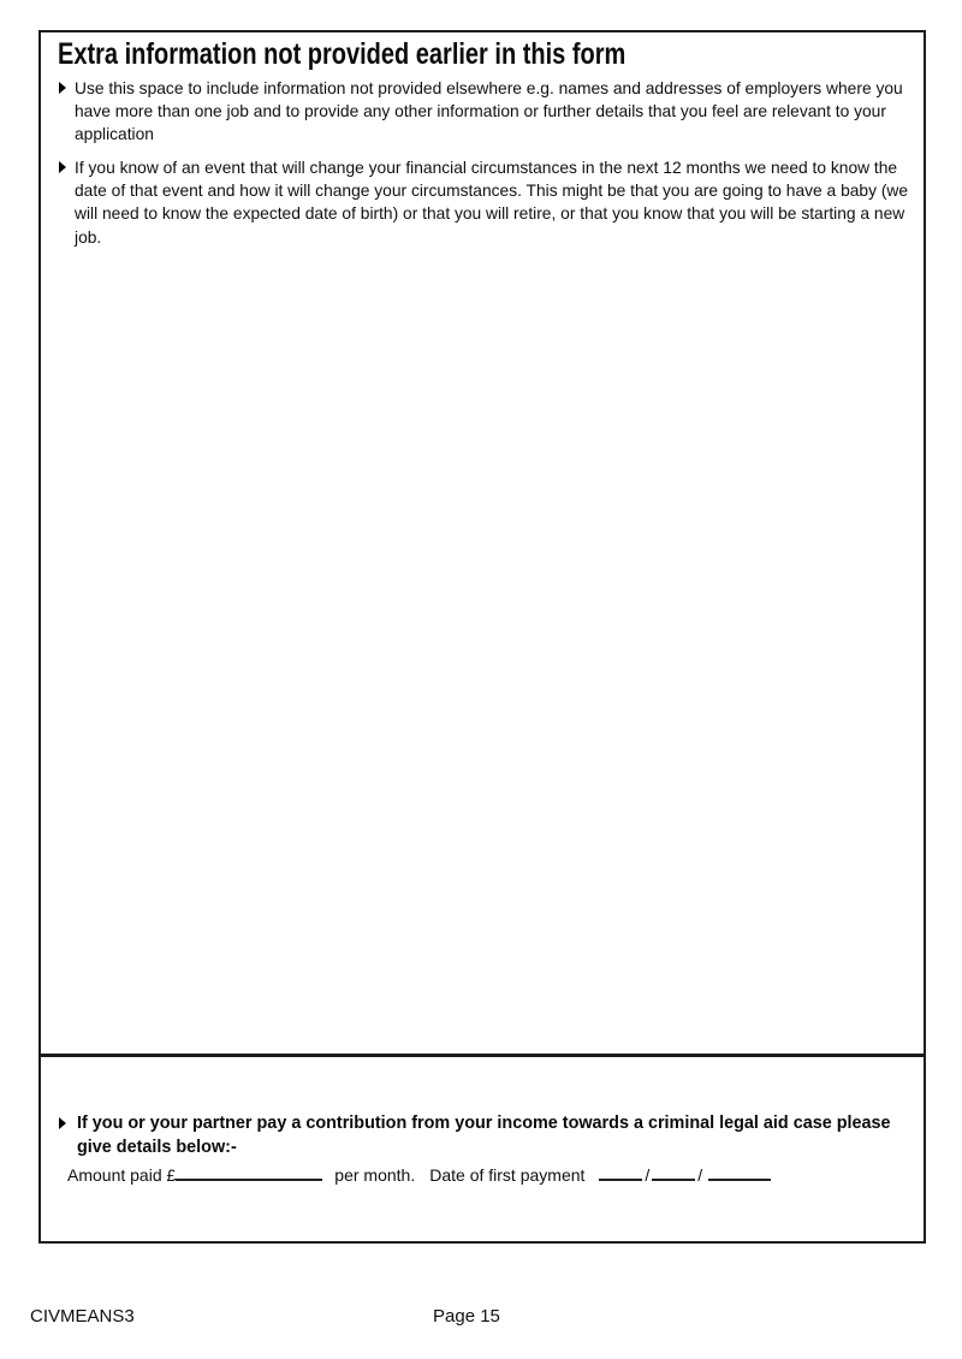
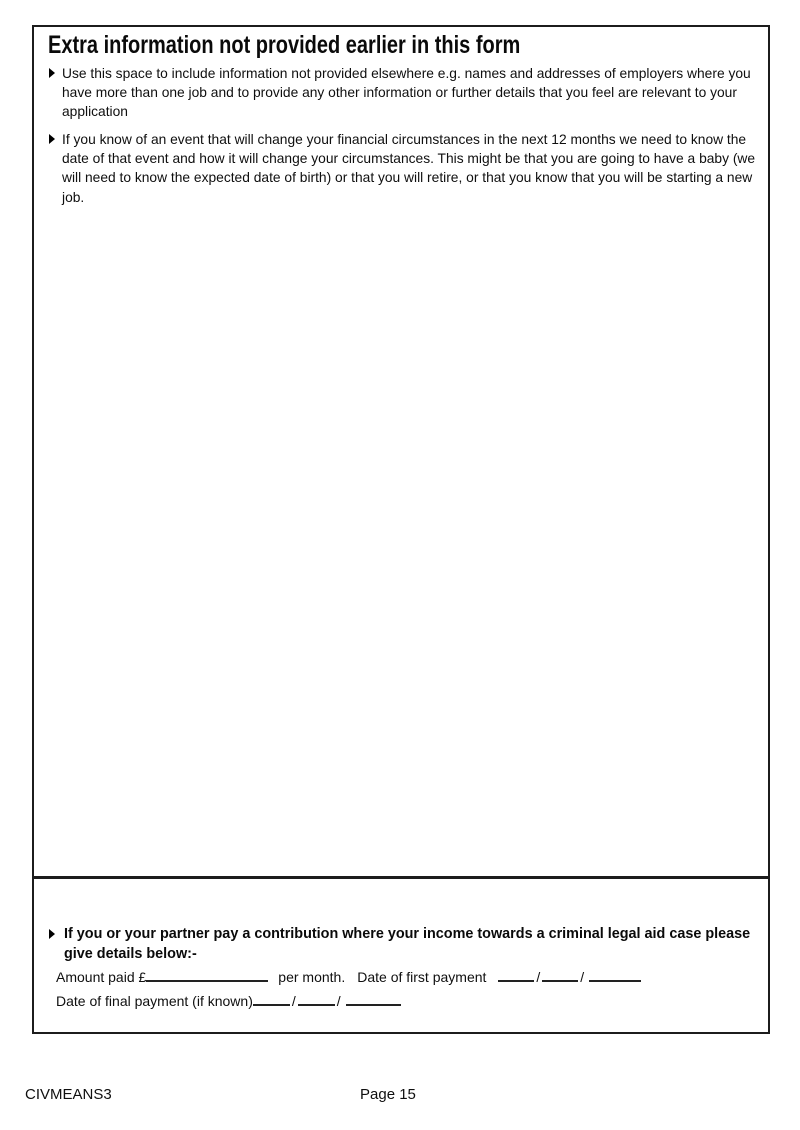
  Extra information not provided earlier in this form
  Use this space to include information not provided elsewhere e.g. names and addresses of employers where you have more than one job and to provide any other information or further details that you feel are relevant to your application
  If you know of an event that will change your financial circumstances in the next 12 months we need to know the date of that event and how it will change your circumstances. This might be that you are going to have a baby (we will need to know the expected date of birth) or that you will retire, or that you know that you will be starting a new job.
- If you or your partner pay a contribution from your income towards a criminal legal aid case please give details below:-
+ If you or your partner pay a contribution where your income towards a criminal legal aid case please give details below:-
  Amount paid £ per month. Date of first payment / /
+ Date of final payment (if known) / /
  CIVMEANS3
  Page 15
